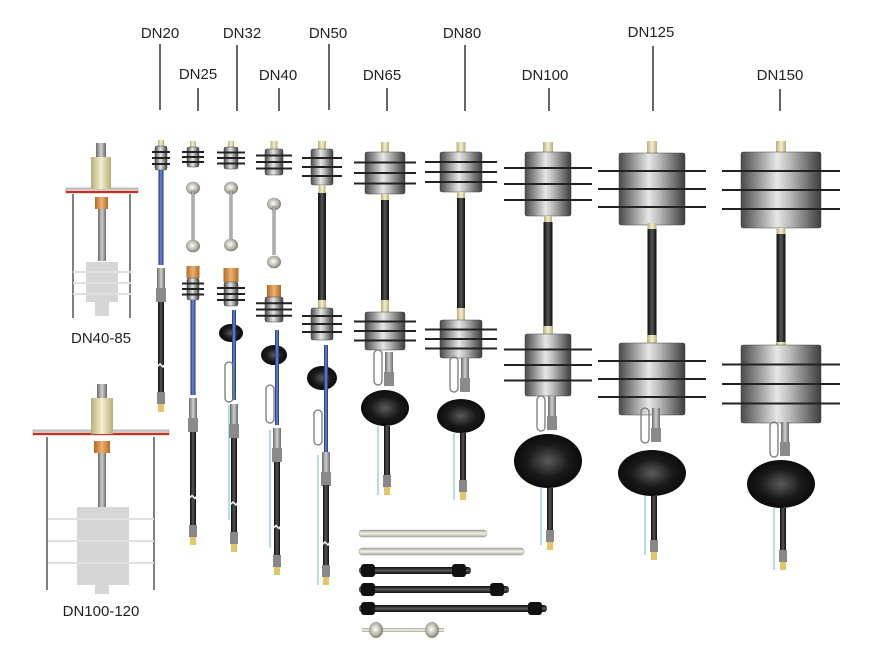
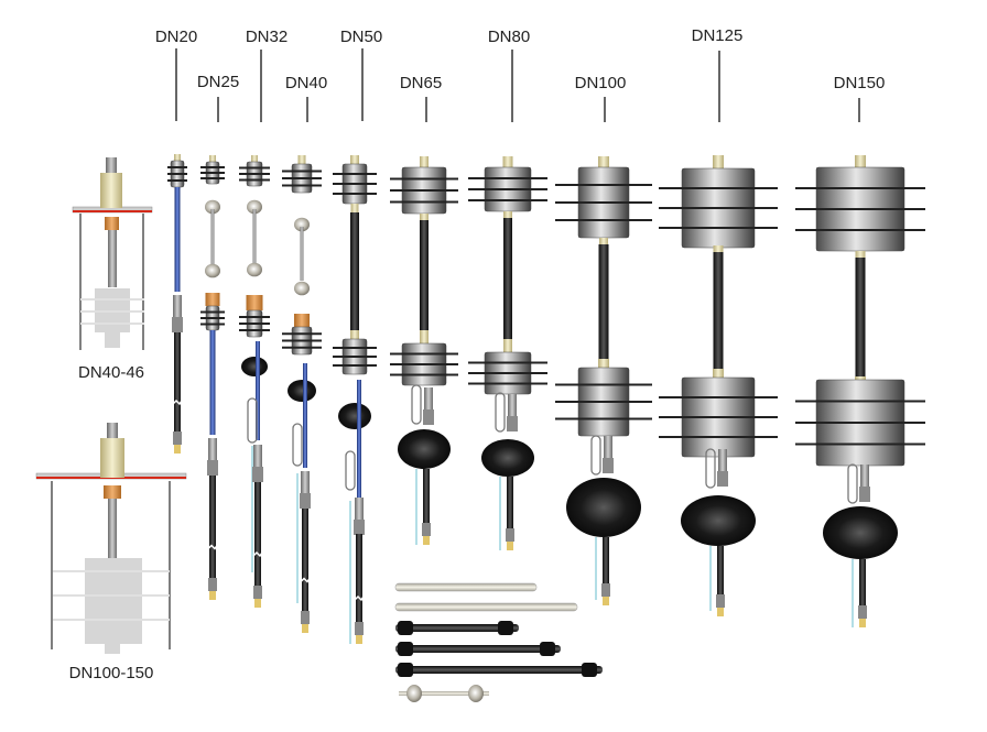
  DN20
  DN25
  DN32
  DN40
  DN50
  DN65
  DN80
  DN100
  DN125
  DN150
- DN40-85
+ DN40-46
- DN100-120
+ DN100-150
